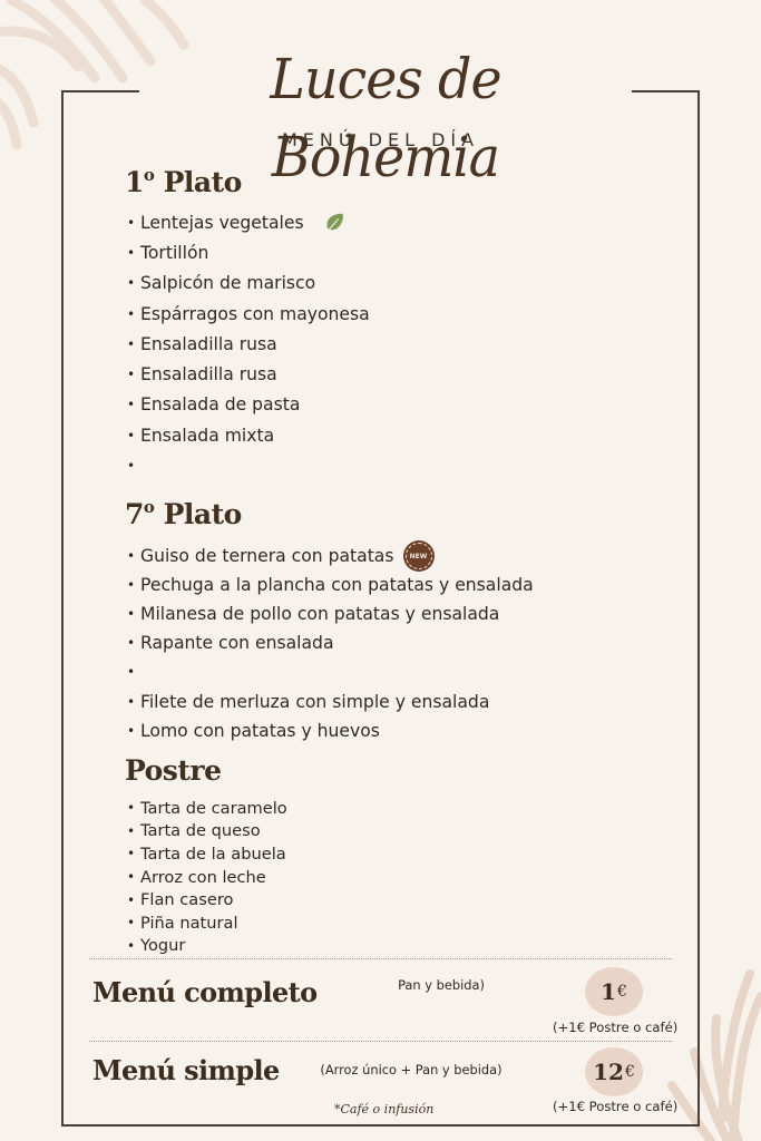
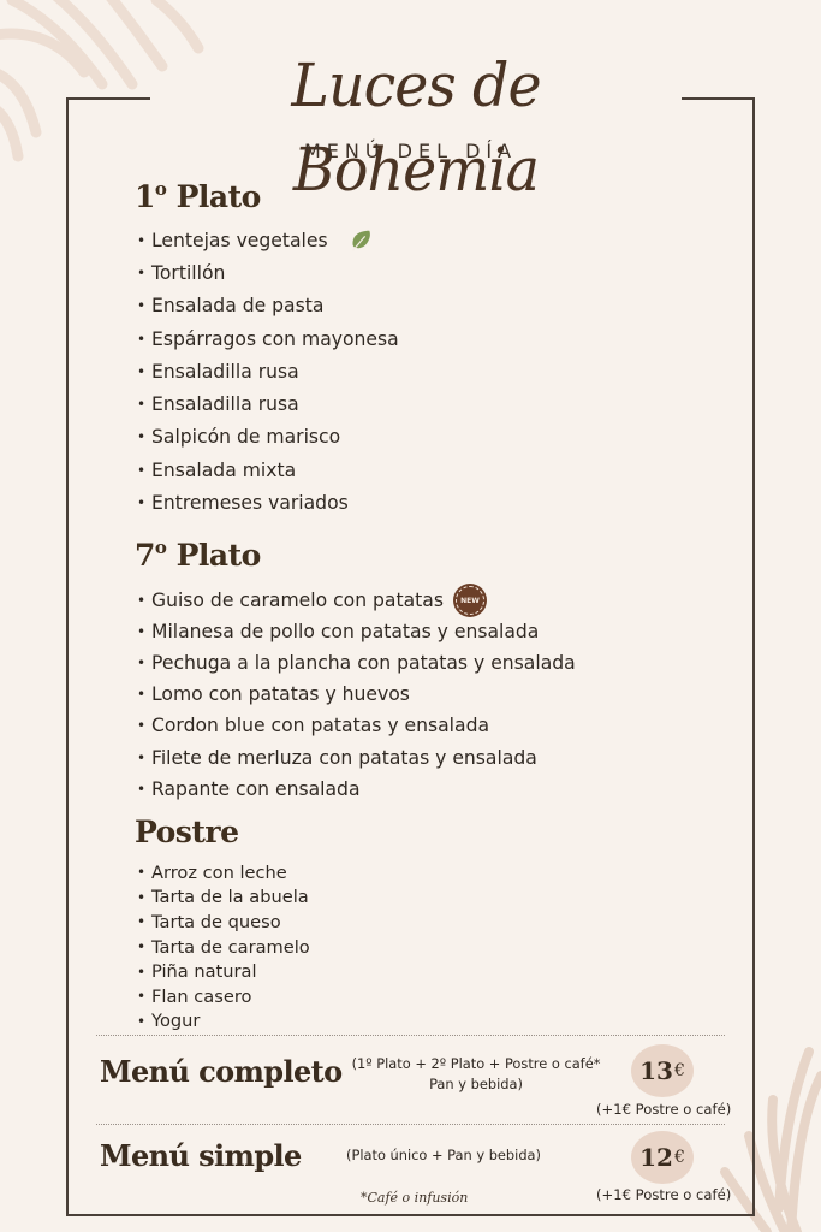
  Luces de Bohemia
  MENÚ DEL DÍA
  1o Plato
  •
  Lentejas vegetales
  •
  Tortillón
  •
- Salpicón de marisco
+ Ensalada de pasta
  •
  Espárragos con mayonesa
  •
  Ensaladilla rusa
  •
  Ensaladilla rusa
  •
- Ensalada de pasta
+ Salpicón de marisco
  •
  Ensalada mixta
  •
+ Entremeses variados
  7o Plato
  •
- Guiso de ternera con patatas
+ Guiso de caramelo con patatas
  •
- Pechuga a la plancha con patatas y ensalada
+ Milanesa de pollo con patatas y ensalada
  •
- Milanesa de pollo con patatas y ensalada
+ Pechuga a la plancha con patatas y ensalada
  •
- Rapante con ensalada
+ Lomo con patatas y huevos
  •
+ Cordon blue con patatas y ensalada
  •
- Filete de merluza con simple y ensalada
+ Filete de merluza con patatas y ensalada
  •
- Lomo con patatas y huevos
+ Rapante con ensalada
  Postre
  •
- Tarta de caramelo
+ Arroz con leche
  •
- Tarta de queso
+ Tarta de la abuela
  •
- Tarta de la abuela
+ Tarta de queso
  •
- Arroz con leche
+ Tarta de caramelo
  •
- Flan casero
+ Piña natural
  •
- Piña natural
+ Flan casero
  •
  Yogur
  Menú completo
+ (1º Plato + 2º Plato + Postre o café*
  Pan y bebida)
- 1
+ 13
  €
  (+1€ Postre o café)
  Menú simple
- (Arroz único + Pan y bebida)
+ (Plato único + Pan y bebida)
  12
  €
  (+1€ Postre o café)
  *Café o infusión
